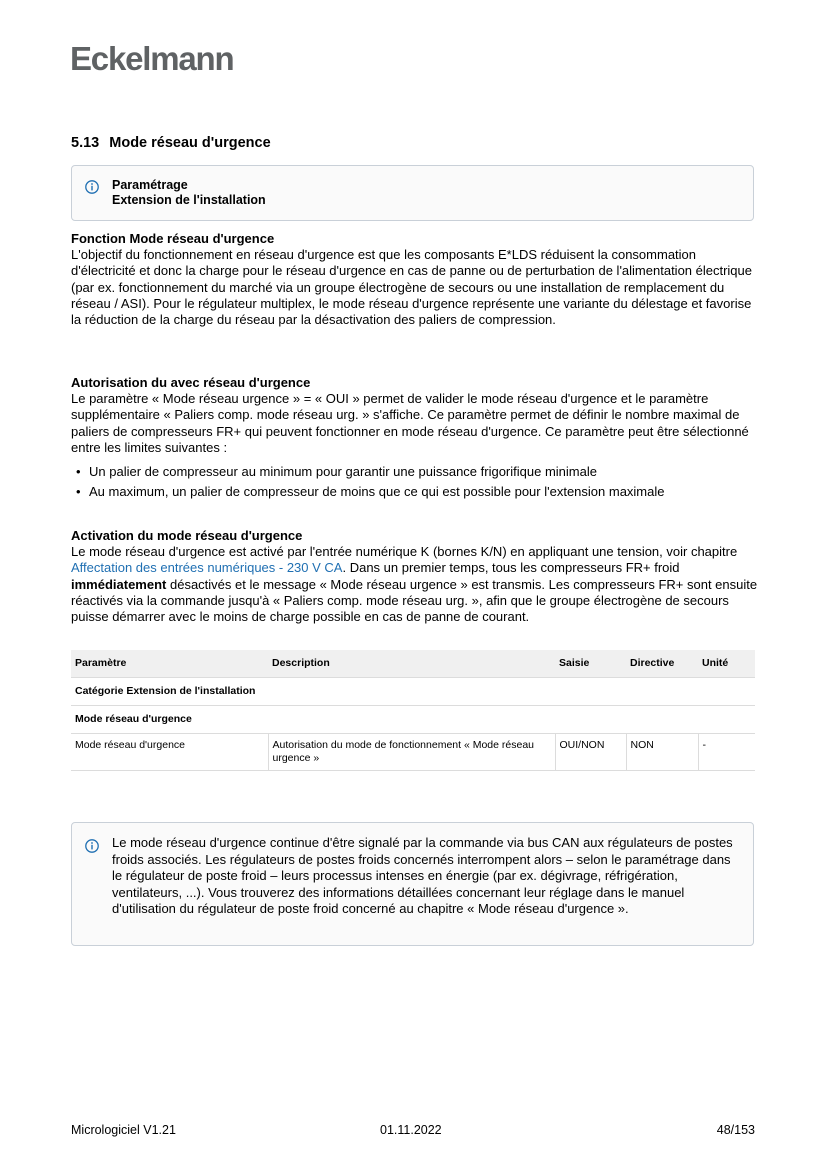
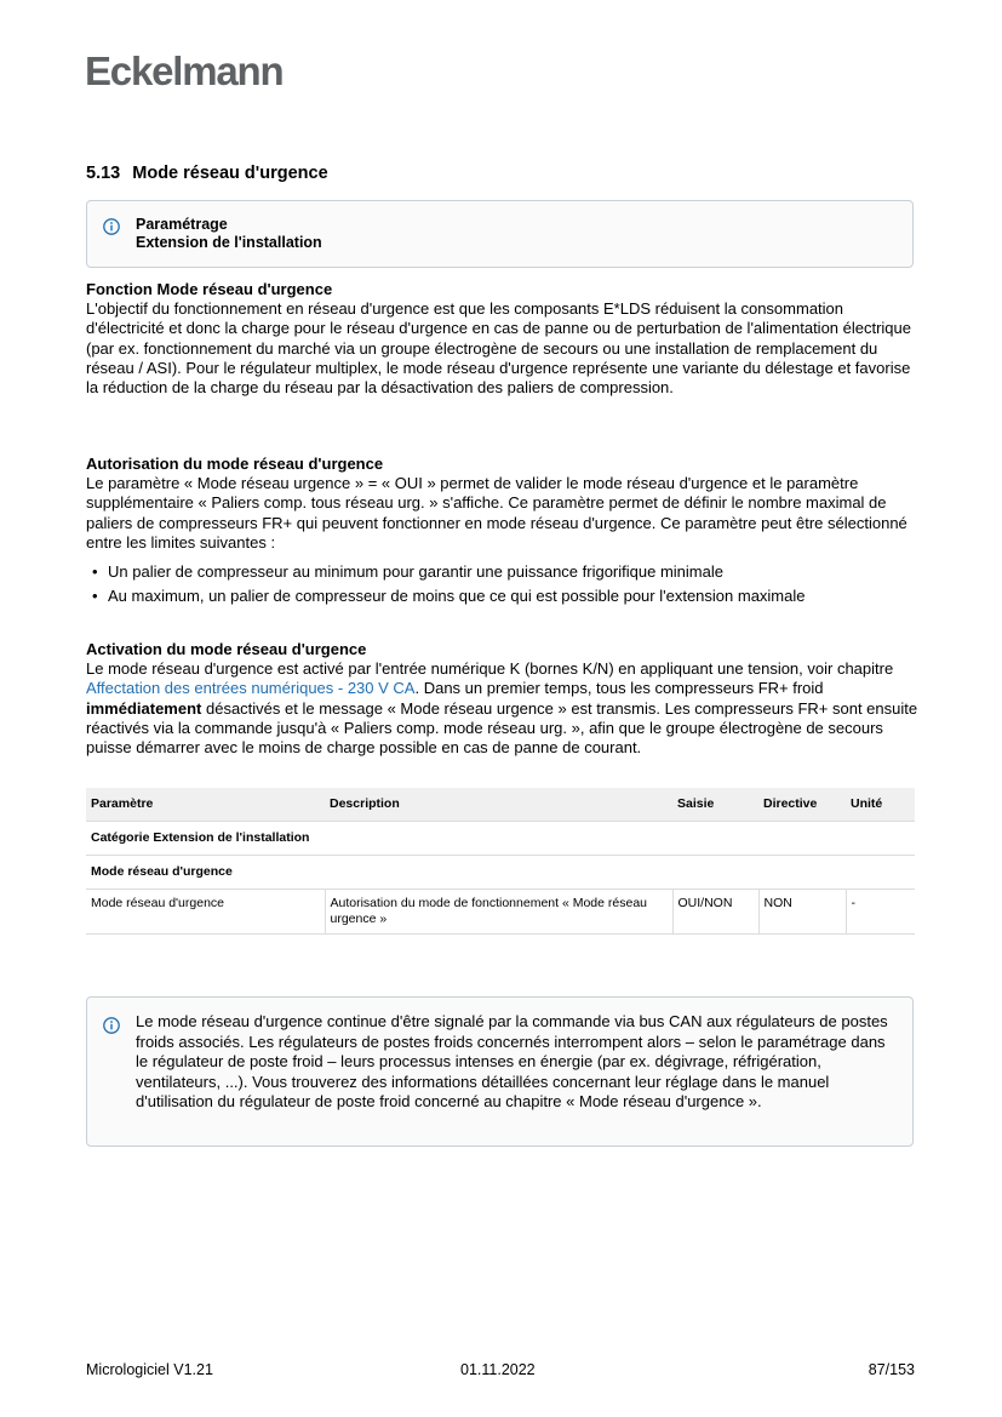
  Eckelmann
  5.13 Mode réseau d'urgence
  Paramétrage
  Extension de l'installation
  Fonction Mode réseau d'urgence
  L'objectif du fonctionnement en réseau d'urgence est que les composants E*LDS réduisent la consommation d'électricité et donc la charge pour le réseau d'urgence en cas de panne ou de perturbation de l'alimentation électrique (par ex. fonctionnement du marché via un groupe électrogène de secours ou une installation de remplacement du réseau / ASI). Pour le régulateur multiplex, le mode réseau d'urgence représente une variante du délestage et favorise la réduction de la charge du réseau par la désactivation des paliers de compression.
- Autorisation du avec réseau d'urgence
+ Autorisation du mode réseau d'urgence
- Le paramètre « Mode réseau urgence » = « OUI » permet de valider le mode réseau d'urgence et le paramètre supplémentaire « Paliers comp. mode réseau urg. » s'affiche. Ce paramètre permet de définir le nombre maximal de paliers de compresseurs FR+ qui peuvent fonctionner en mode réseau d'urgence. Ce paramètre peut être sélectionné entre les limites suivantes :
+ Le paramètre « Mode réseau urgence » = « OUI » permet de valider le mode réseau d'urgence et le paramètre supplémentaire « Paliers comp. tous réseau urg. » s'affiche. Ce paramètre permet de définir le nombre maximal de paliers de compresseurs FR+ qui peuvent fonctionner en mode réseau d'urgence. Ce paramètre peut être sélectionné entre les limites suivantes :
  Un palier de compresseur au minimum pour garantir une puissance frigorifique minimale
  Au maximum, un palier de compresseur de moins que ce qui est possible pour l'extension maximale
  Activation du mode réseau d'urgence
  Le mode réseau d'urgence est activé par l'entrée numérique K (bornes K/N) en appliquant une tension, voir chapitre Affectation des entrées numériques - 230 V CA. Dans un premier temps, tous les compresseurs FR+ froid immédiatement désactivés et le message « Mode réseau urgence » est transmis. Les compresseurs FR+ sont ensuite réactivés via la commande jusqu'à « Paliers comp. mode réseau urg. », afin que le groupe électrogène de secours puisse démarrer avec le moins de charge possible en cas de panne de courant.
  Paramètre	Description	Saisie	Directive	Unité
  Catégorie Extension de l'installation
  Mode réseau d'urgence
  Mode réseau d'urgence	Autorisation du mode de fonctionnement « Mode réseau urgence »	OUI/NON	NON	-
  Le mode réseau d'urgence continue d'être signalé par la commande via bus CAN aux régulateurs de postes froids associés. Les régulateurs de postes froids concernés interrompent alors – selon le paramétrage dans le régulateur de poste froid – leurs processus intenses en énergie (par ex. dégivrage, réfrigération, ventilateurs, ...). Vous trouverez des informations détaillées concernant leur réglage dans le manuel d'utilisation du régulateur de poste froid concerné au chapitre « Mode réseau d'urgence ».
  Micrologiciel V1.21
  01.11.2022
- 48/153
+ 87/153
